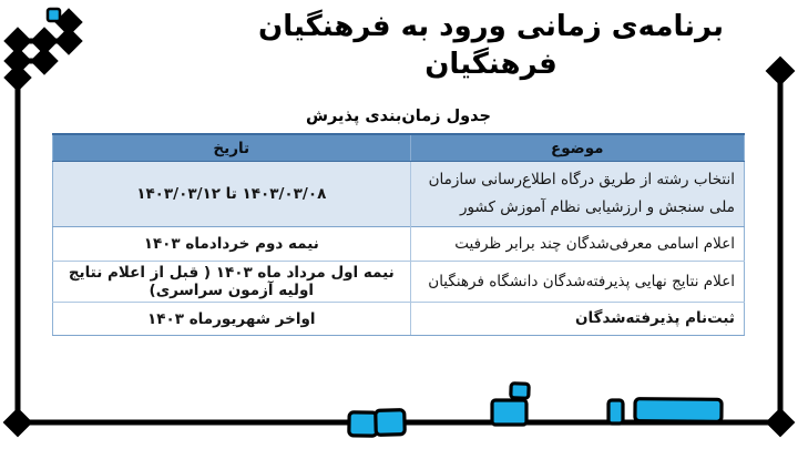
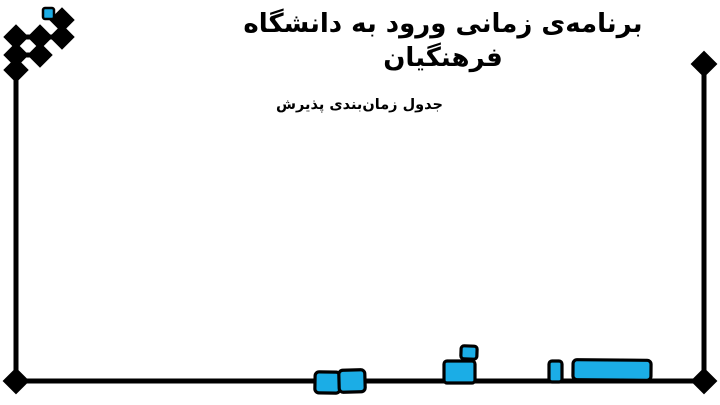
- برنامه‌ی زمانی ورود به فرهنگیان فرهنگیان
+ برنامه‌ی زمانی ورود به دانشگاه فرهنگیان
  جدول زمان‌بندی پذیرش
- موضوع	تاریخ
- انتخاب رشته از طریق درگاه اطلاع‌رسانی سازمان ملی سنجش و ارزشیابی نظام آموزش کشور	۱۴۰۳/۰۳/۰۸ تا ۱۴۰۳/۰۳/۱۲
- اعلام اسامی معرفی‌شدگان چند برابر ظرفیت	نیمه دوم خردادماه ۱۴۰۳
- اعلام نتایج نهایی پذیرفته‌شدگان دانشگاه فرهنگیان	نیمه اول مرداد ماه ۱۴۰۳ ( قبل از اعلام نتایج اولیه آزمون سراسری)
- ثبت‌نام پذیرفته‌شدگان	اواخر شهریورماه ۱۴۰۳
